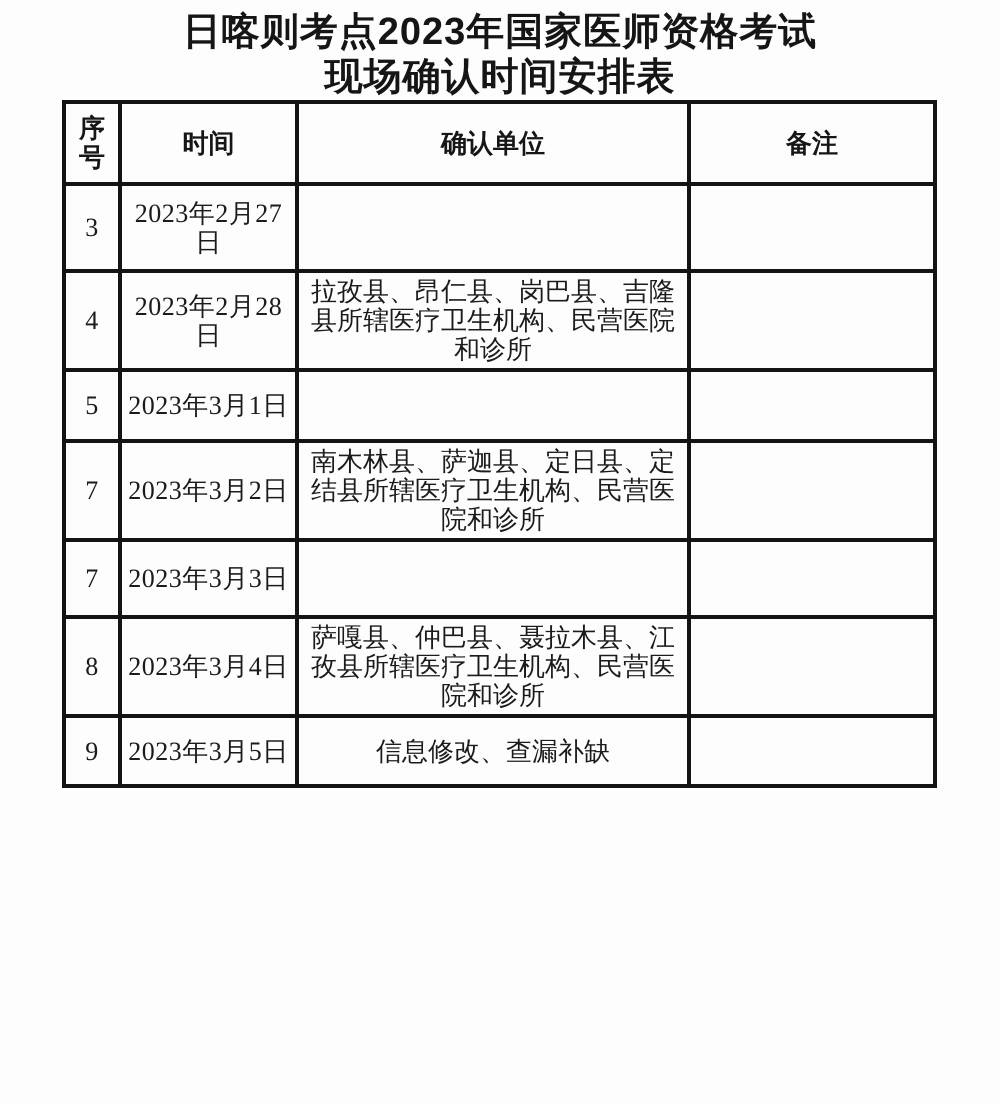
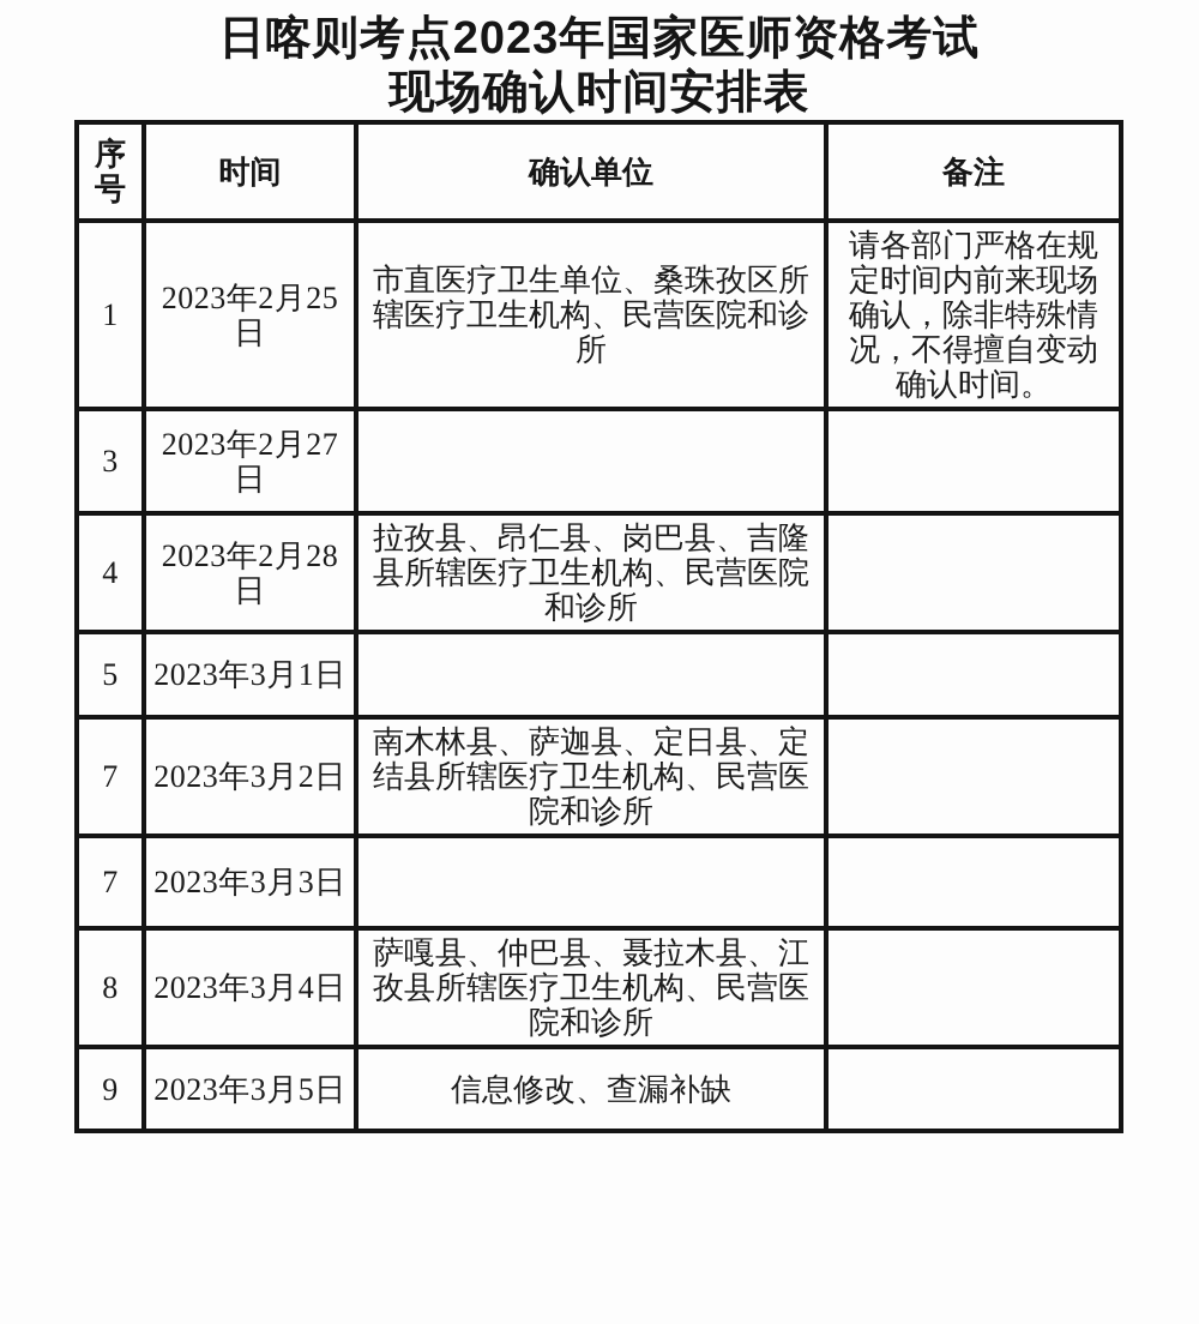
  日喀则考点2023年国家医师资格考试
  现场确认时间安排表
  序号	时间	确认单位	备注
+ 1	2023年2月25日	市直医疗卫生单位、桑珠孜区所辖医疗卫生机构、民营医院和诊所	请各部门严格在规定时间内前来现场确认，除非特殊情况，不得擅自变动确认时间。
  3	2023年2月27日
  4	2023年2月28日	拉孜县、昂仁县、岗巴县、吉隆县所辖医疗卫生机构、民营医院和诊所
  5	2023年3月1日
  7	2023年3月2日	南木林县、萨迦县、定日县、定结县所辖医疗卫生机构、民营医院和诊所
  7	2023年3月3日
  8	2023年3月4日	萨嘎县、仲巴县、聂拉木县、江孜县所辖医疗卫生机构、民营医院和诊所
  9	2023年3月5日	信息修改、查漏补缺
